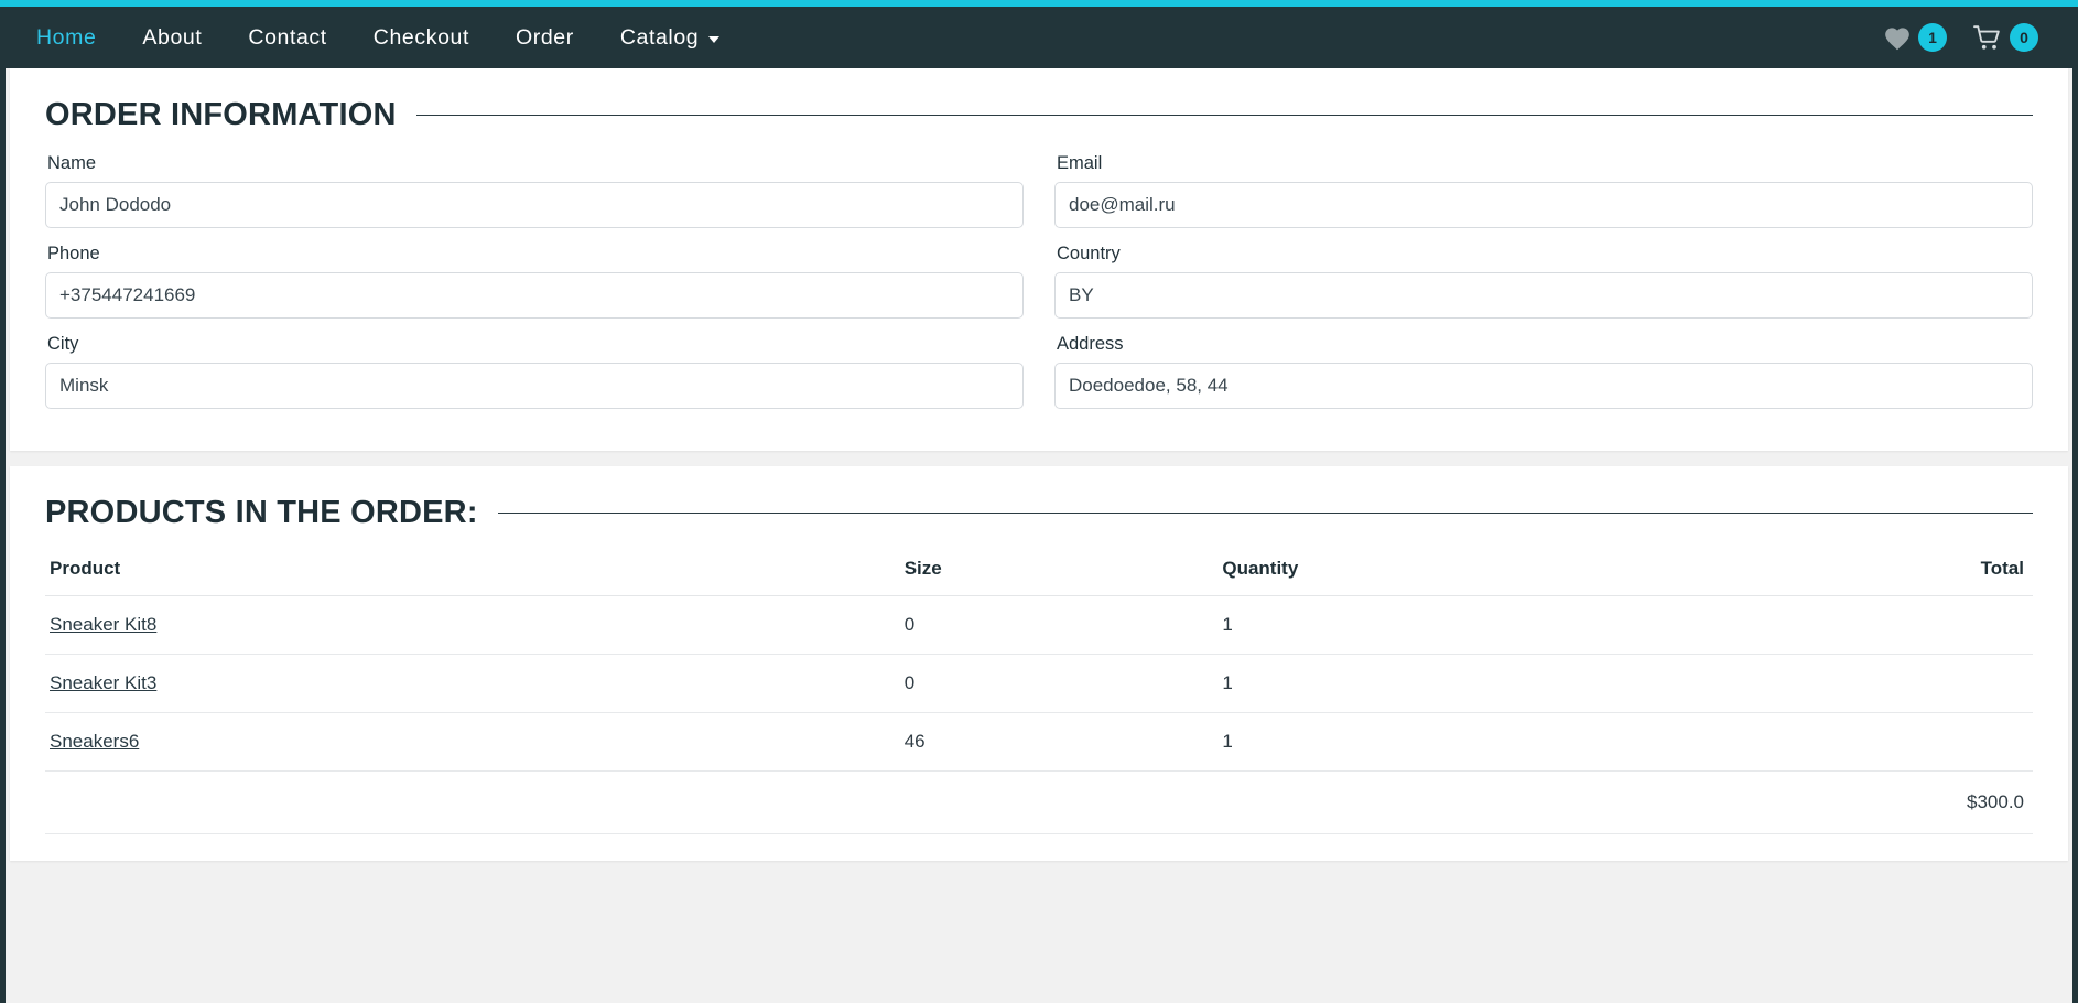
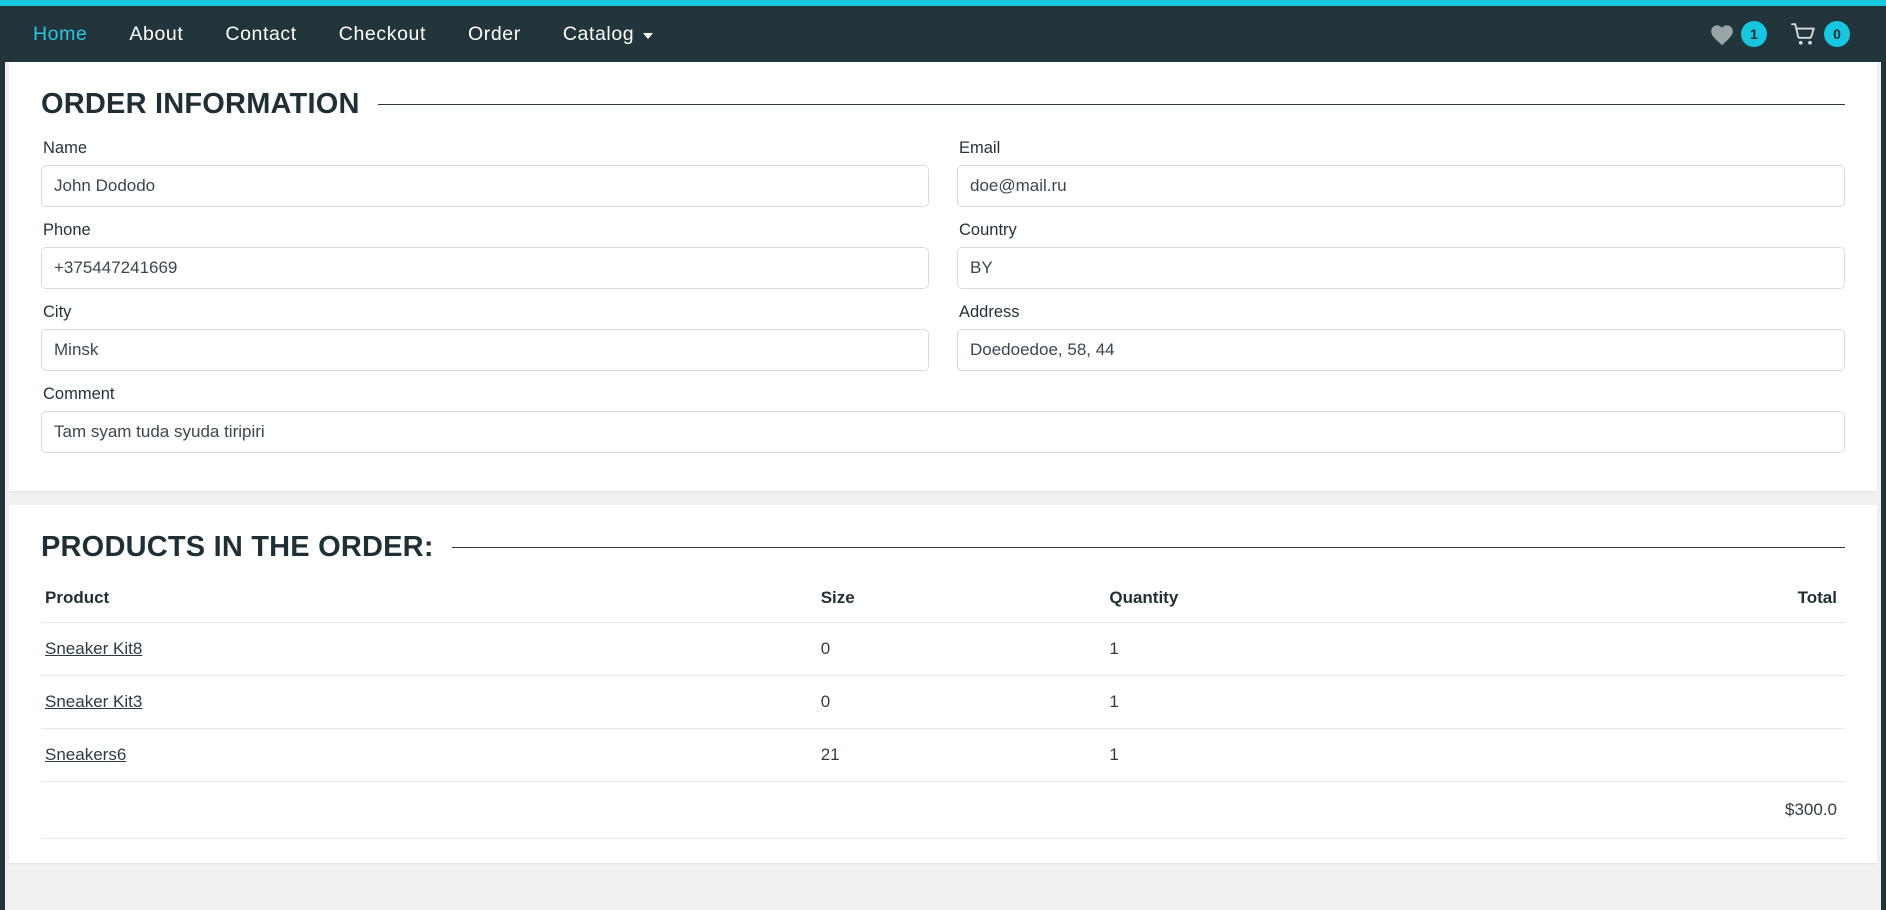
  Home
  About
  Contact
  Checkout
  Order
  Catalog
  1
  0
  ORDER INFORMATION
  Name
  John Dododo
  Email
  doe@mail.ru
  Phone
  +375447241669
  Country
  BY
  City
  Minsk
  Address
  Doedoedoe, 58, 44
+ Comment
+ Tam syam tuda syuda tiripiri
  PRODUCTS IN THE ORDER:
  Product	Size	Quantity	Total
  Sneaker Kit8	0	1
  Sneaker Kit3	0	1
- Sneakers6	46	1
+ Sneakers6	21	1
  			$300.0
